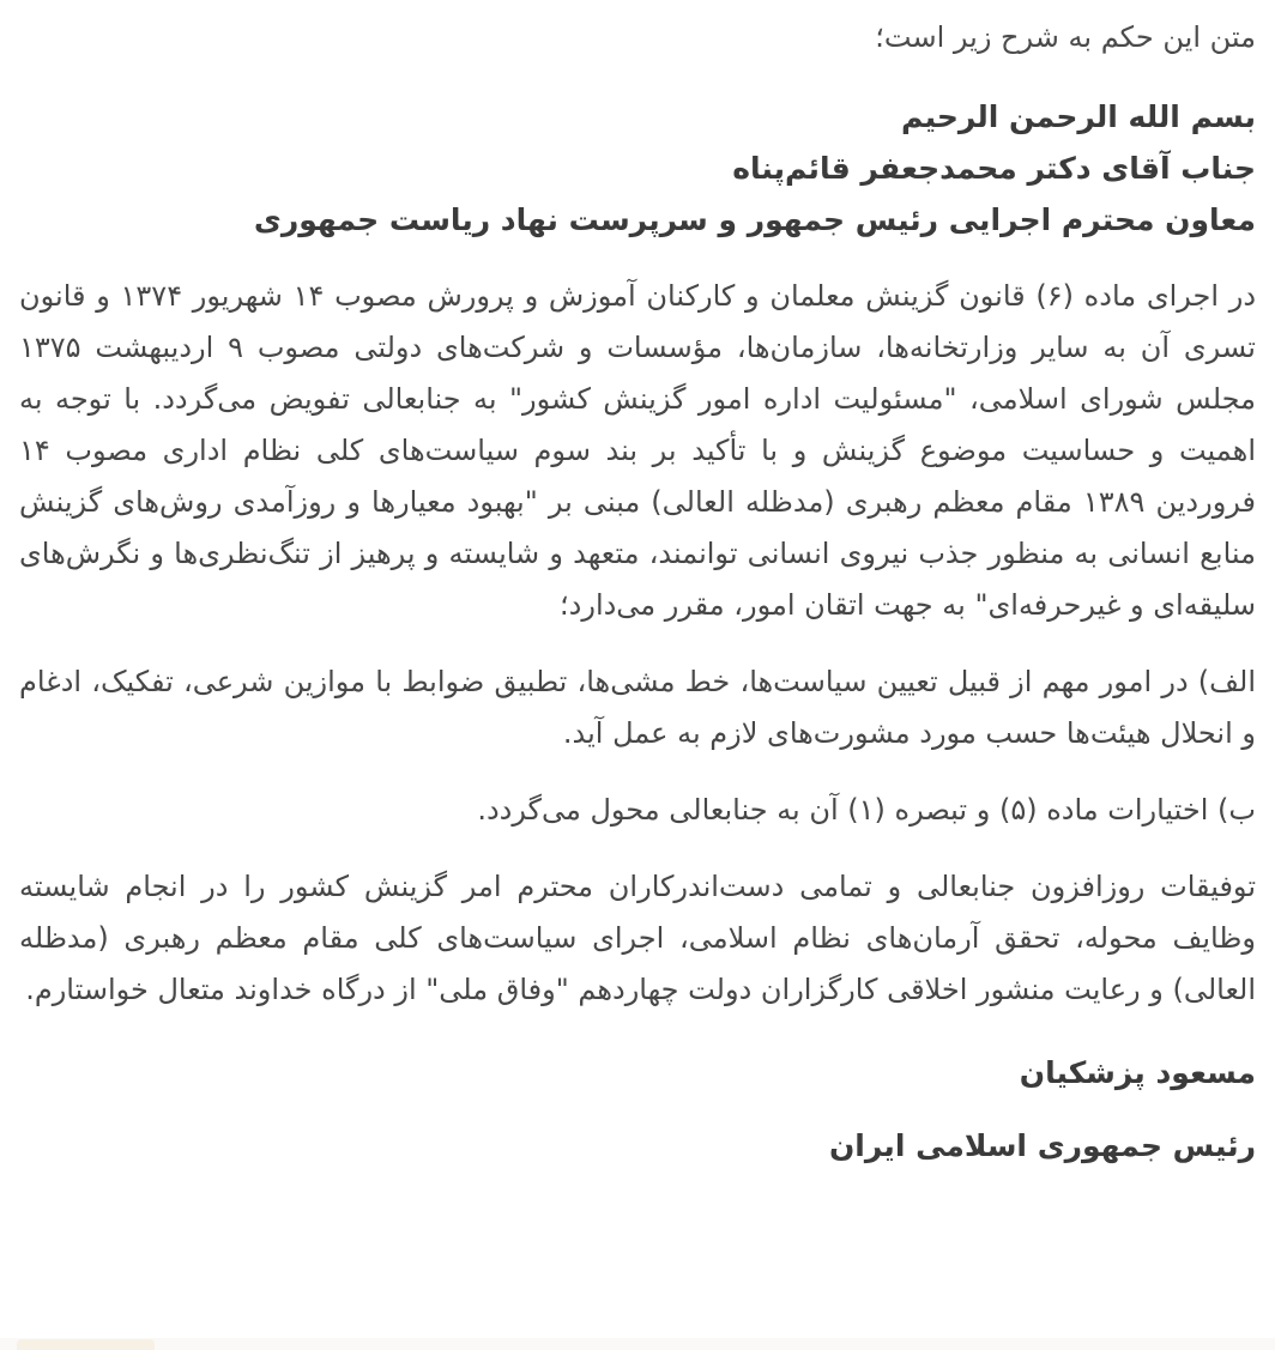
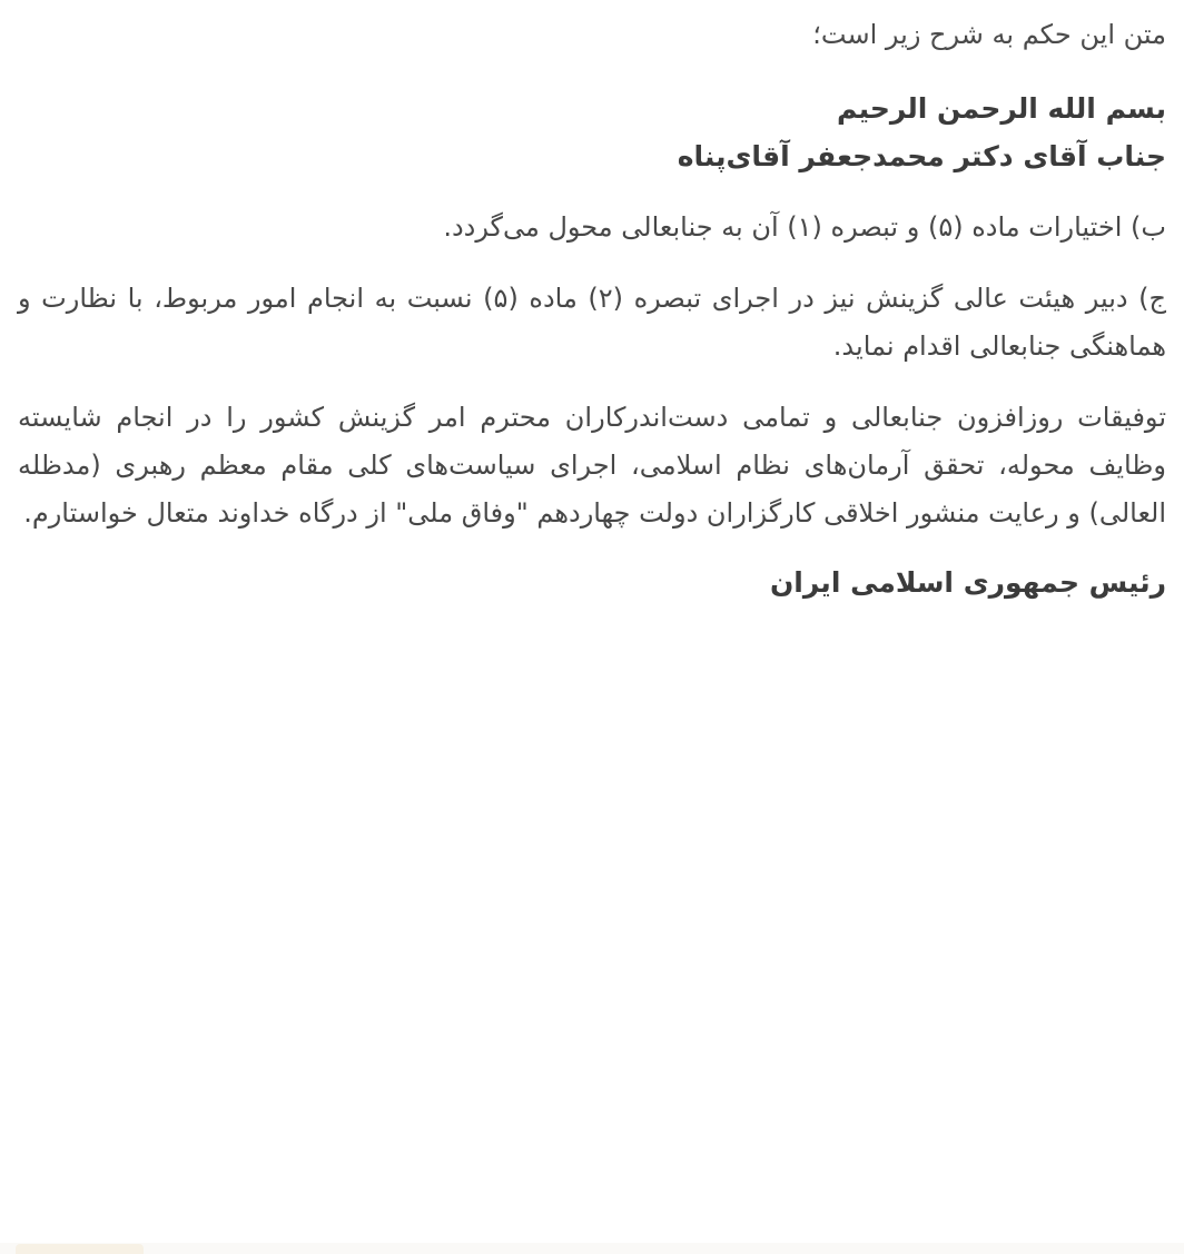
  متن این حکم به شرح زیر است؛
  بسم الله الرحمن الرحیم
- جناب آقای دکتر محمدجعفر قائم‌پناه
+ جناب آقای دکتر محمدجعفر آقای‌پناه
- معاون محترم اجرایی رئیس جمهور و سرپرست نهاد ریاست جمهوری
- در اجرای ماده (۶) قانون گزینش معلمان و کارکنان آموزش و پرورش مصوب ۱۴ شهریور ۱۳۷۴ و قانون تسری آن به سایر وزارتخانه‌ها، سازمان‌ها، مؤسسات و شرکت‌های دولتی مصوب ۹ اردیبهشت ۱۳۷۵ مجلس شورای اسلامی، "مسئولیت اداره امور گزینش کشور" به جنابعالی تفویض می‌گردد. با توجه به اهمیت و حساسیت موضوع گزینش و با تأکید بر بند سوم سیاست‌های کلی نظام اداری مصوب ۱۴ فروردین ۱۳۸۹ مقام معظم رهبری (مدظله العالی) مبنی بر "بهبود معیارها و روزآمدی روش‌های گزینش منابع انسانی به منظور جذب نیروی انسانی توانمند، متعهد و شایسته و پرهیز از تنگنظری‌ها و نگرش‌های سلیقه‌ای و غیرحرفه‌ای" به جهت اتقان امور، مقرر می‌دارد؛
- الف) در امور مهم از قبیل تعیین سیاست‌ها، خط مشی‌ها، تطبیق ضوابط با موازین شرعی، تفکیک، ادغام و انحلال هیئت‌ها حسب مورد مشورت‌های لازم به عمل آید.
  ب) اختیارات ماده (۵) و تبصره (۱) آن به جنابعالی محول میگردد.
+ ج) دبیر هیئت عالی گزینش نیز در اجرای تبصره (۲) ماده (۵) نسبت به انجام امور مربوط، با نظارت و هماهنگی جنابعالی اقدام نماید.
  توفیقات روزافزون جنابعالی و تمامی دست‌اندرکاران محترم امر گزینش کشور را در انجام شایسته وظایف محوله، تحقق آرمانهای نظام اسلامی، اجرای سیاست‌های کلی مقام معظم رهبری (مدظله العالی) و رعایت منشور اخلاقی کارگزاران دولت چهاردهم "وفاق ملی" از درگاه خداوند متعال خواستارم.
- مسعود پزشکیان
  رئیس جمهوری اسلامی ایران
